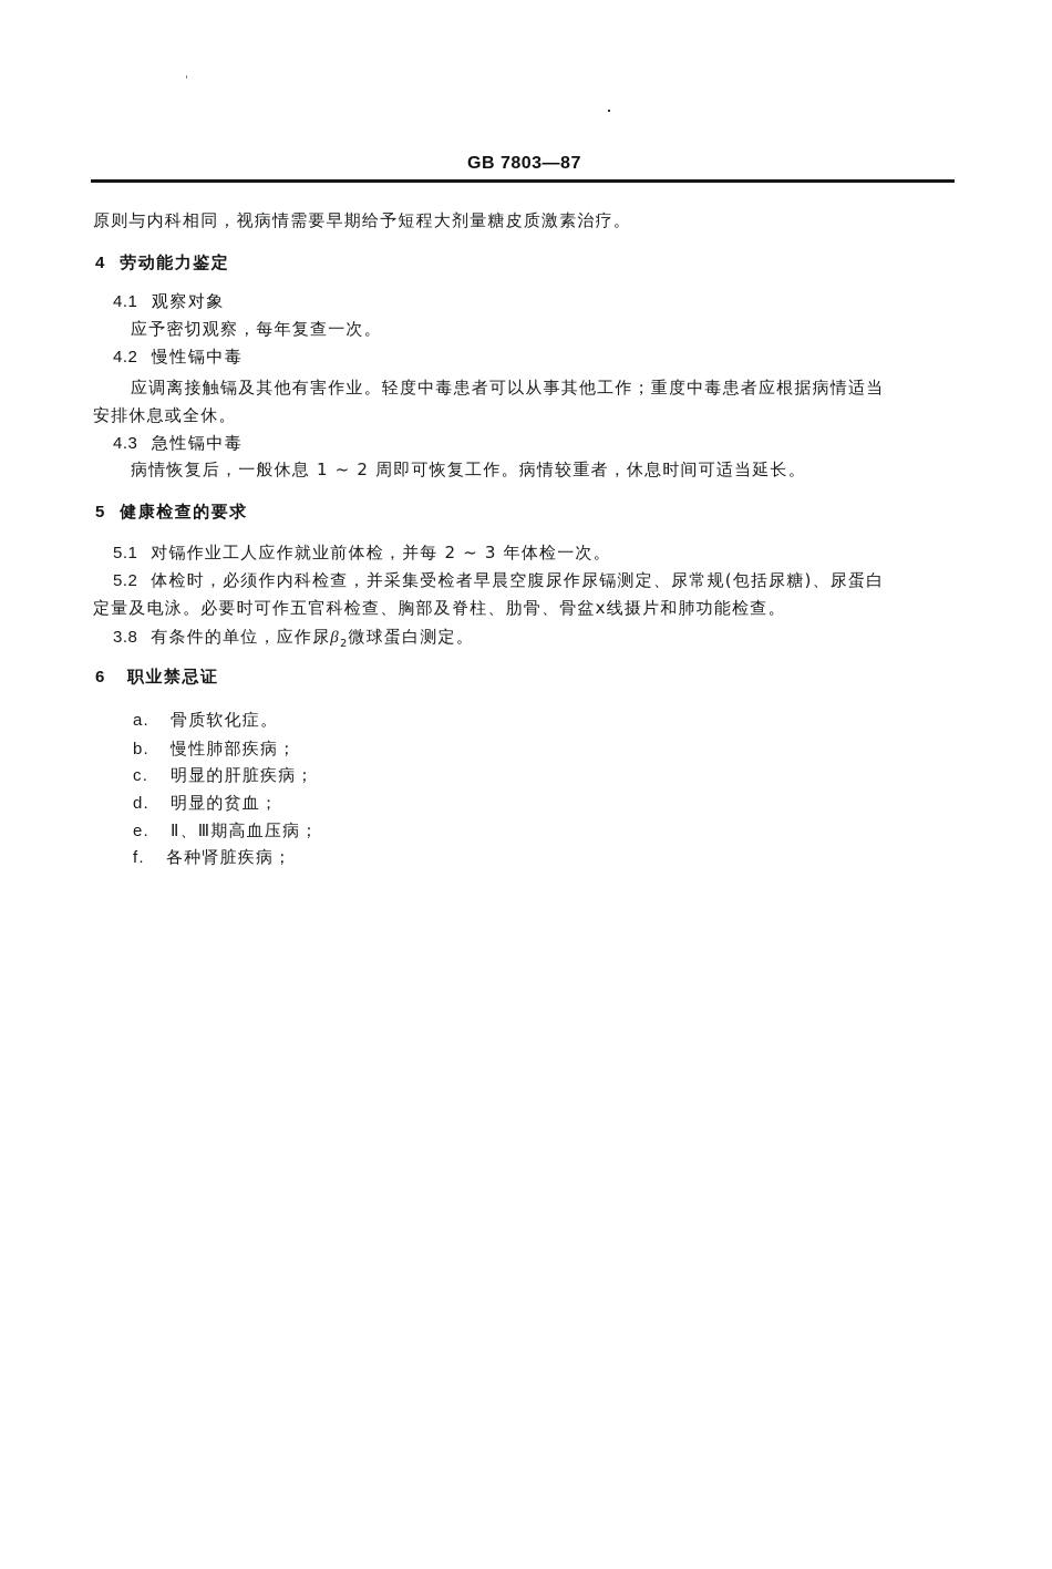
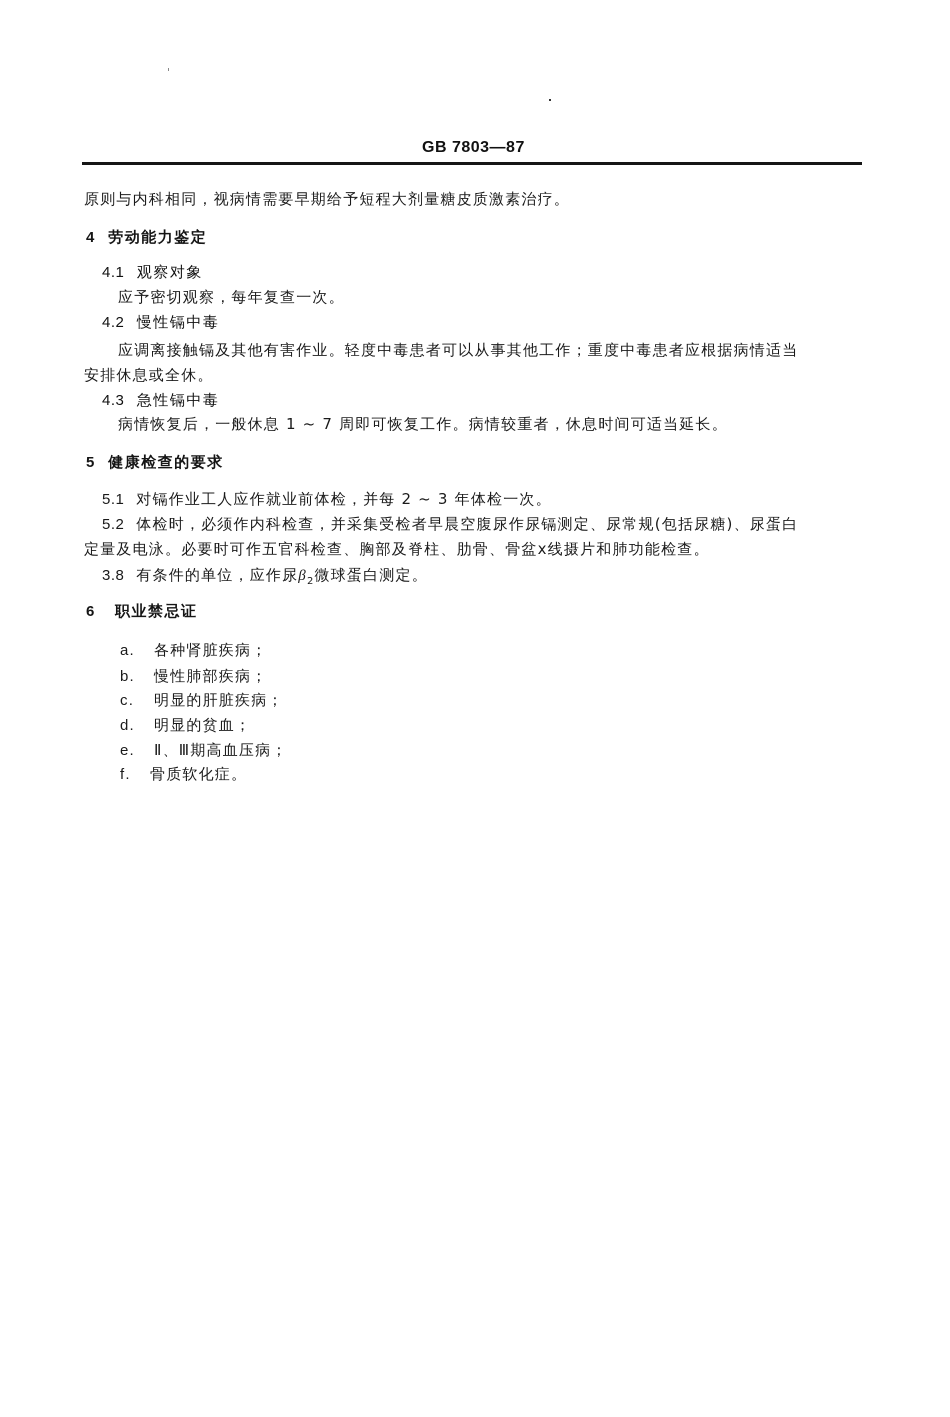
  GB 7803—87
  原则与内科相同，视病情需要早期给予短程大剂量糖皮质激素治疗。
  4 劳动能力鉴定
  4.1 观察对象
  应予密切观察，每年复查一次。
  4.2 慢性镉中毒
  应调离接触镉及其他有害作业。轻度中毒患者可以从事其他工作；重度中毒患者应根据病情适当
  安排休息或全休。
  4.3 急性镉中毒
- 病情恢复后，一般休息 1 ~ 2 周即可恢复工作。病情较重者，休息时间可适当延长。
+ 病情恢复后，一般休息 1 ~ 7 周即可恢复工作。病情较重者，休息时间可适当延长。
  5 健康检查的要求
  5.1 对镉作业工人应作就业前体检，并每 2 ~ 3 年体检一次。
  5.2 体检时，必须作内科检查，并采集受检者早晨空腹尿作尿镉测定、尿常规(包括尿糖)、尿蛋白
  定量及电泳。必要时可作五官科检查、胸部及脊柱、肋骨、骨盆x线摄片和肺功能检查。
  3.8 有条件的单位，应作尿β2微球蛋白测定。
  6 职业禁忌证
- a. 骨质软化症。
+ a. 各种肾脏疾病；
  b. 慢性肺部疾病；
  c. 明显的肝脏疾病；
  d. 明显的贫血；
  e. Ⅱ、Ⅲ期高血压病；
- f. 各种肾脏疾病；
+ f. 骨质软化症。
